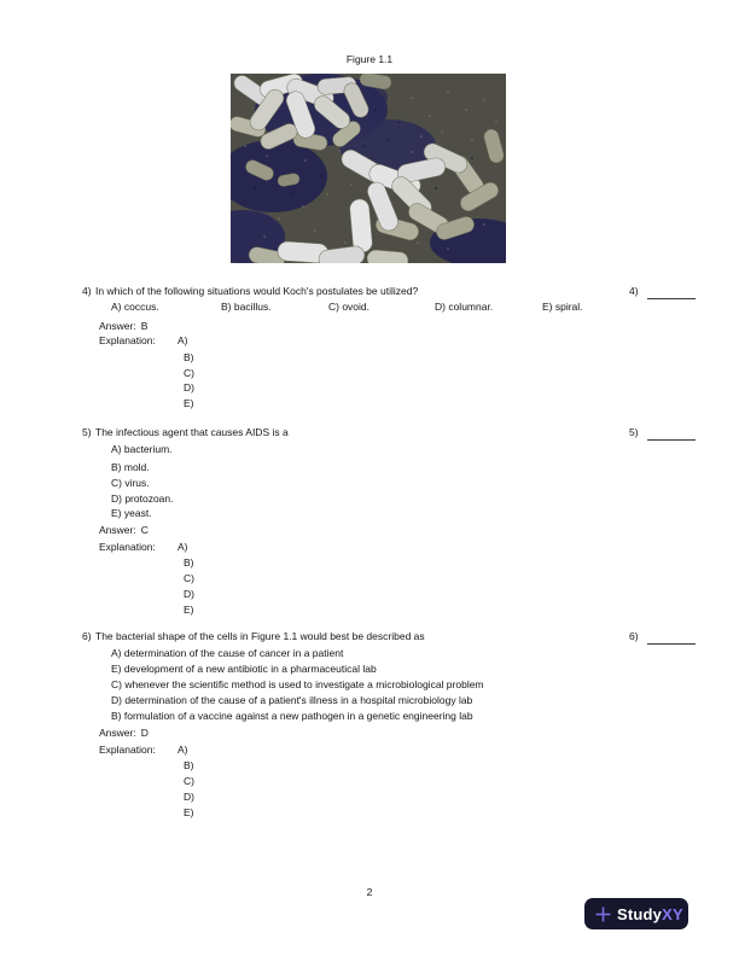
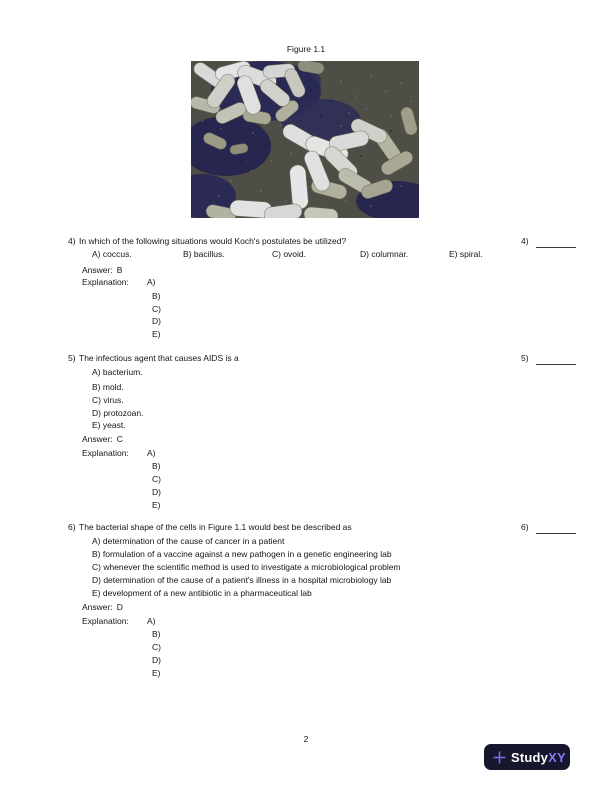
  Figure 1.1
  4)
  In which of the following situations would Koch's postulates be utilized?
  4)
  A) coccus.
  B) bacillus.
  C) ovoid.
  D) columnar.
  E) spiral.
  Answer: B
  Explanation:
  A)
  B)
  C)
  D)
  E)
  5)
  The infectious agent that causes AIDS is a
  5)
  A) bacterium.
  B) mold.
  C) virus.
  D) protozoan.
  E) yeast.
  Answer: C
  Explanation:
  A)
  B)
  C)
  D)
  E)
  6)
  The bacterial shape of the cells in Figure 1.1 would best be described as
  6)
  A) determination of the cause of cancer in a patient
- E) development of a new antibiotic in a pharmaceutical lab
+ B) formulation of a vaccine against a new pathogen in a genetic engineering lab
  C) whenever the scientific method is used to investigate a microbiological problem
  D) determination of the cause of a patient's illness in a hospital microbiology lab
- B) formulation of a vaccine against a new pathogen in a genetic engineering lab
+ E) development of a new antibiotic in a pharmaceutical lab
  Answer: D
  Explanation:
  A)
  B)
  C)
  D)
  E)
  2
  StudyXY
